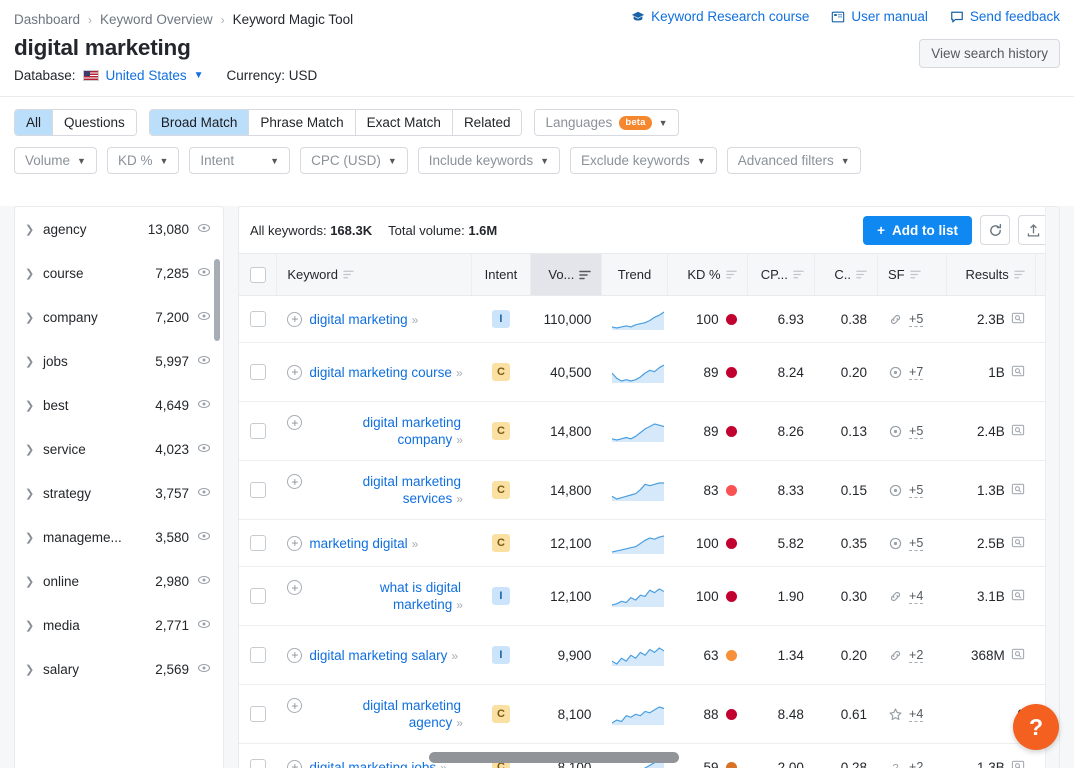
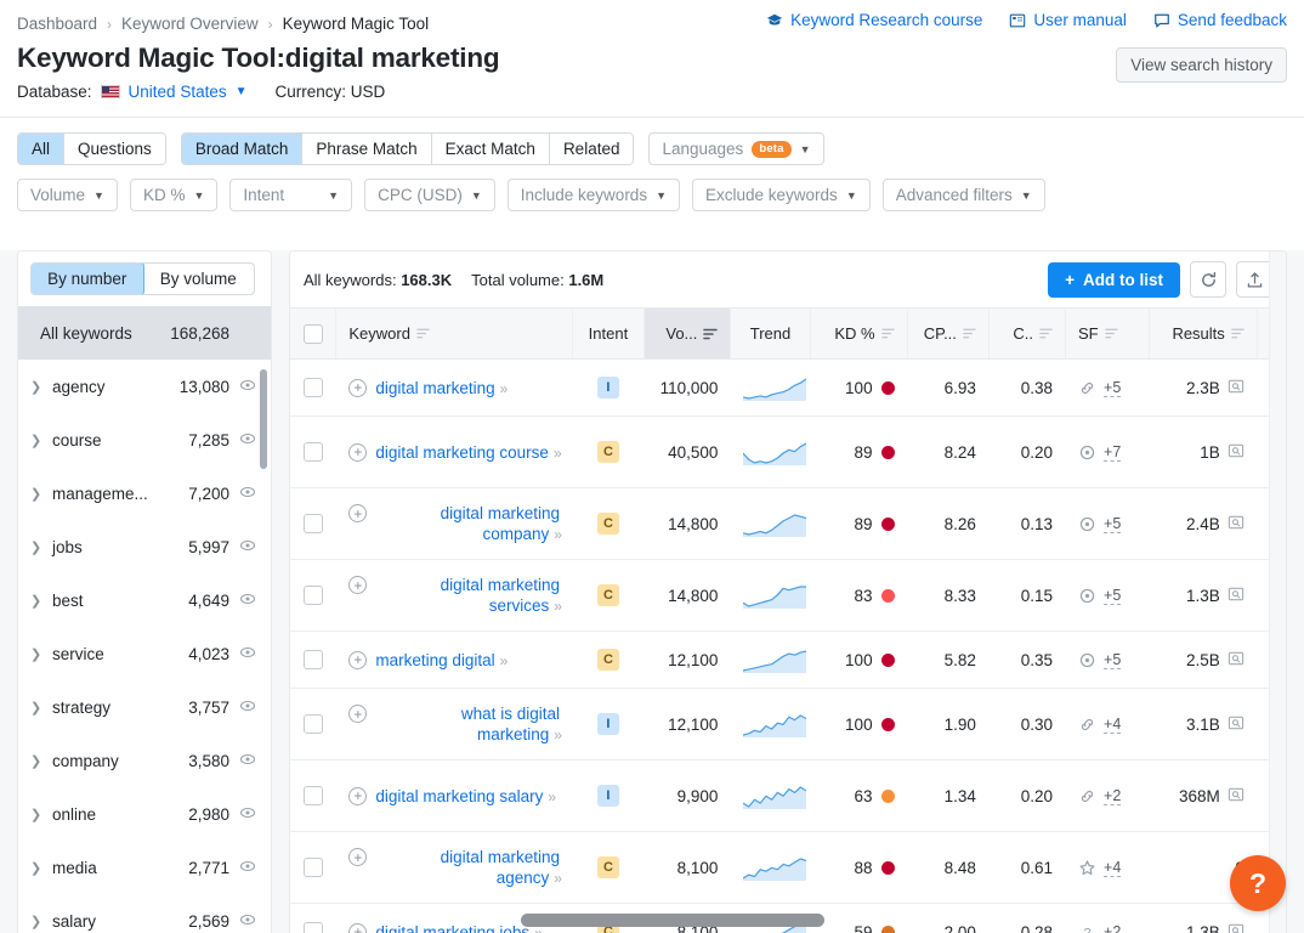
  Dashboard
  ›
  Keyword Overview
  ›
  Keyword Magic Tool
  Keyword Research course
  User manual
  Send feedback
+ Keyword Magic Tool:
  digital marketing
  View search history
  Database:
  United States
  ▼
  Currency: USD
  All
  Questions
  Broad Match
  Phrase Match
  Exact Match
  Related
  Languages
  beta
  ▼
  Volume
  ▼
  KD %
  ▼
  Intent
  ▼
  CPC (USD)
  ▼
  Include keywords
  ▼
  Exclude keywords
  ▼
  Advanced filters
  ▼
+ By number
+ By volume
+ All keywords
+ 168,268
  ❯
  agency
  13,080
  ❯
  course
  7,285
  ❯
- company
+ manageme...
  7,200
  ❯
  jobs
  5,997
  ❯
  best
  4,649
  ❯
  service
  4,023
  ❯
  strategy
  3,757
  ❯
- manageme...
+ company
  3,580
  ❯
  online
  2,980
  ❯
  media
  2,771
  ❯
  salary
  2,569
  All keywords: 168.3K
  Total volume: 1.6M
  +
  Add to list
  	Keyword	Intent	Vo...	Trend	KD %	CP...	C..	SF	Results
  	+ digital marketing »	I	110,000		100	6.93	0.38	+5	2.3B
  	+ digital marketing course »	C	40,500		89	8.24	0.20	+7	1B
  	+ digital marketing company »	C	14,800		89	8.26	0.13	+5	2.4B
  	+ digital marketing services »	C	14,800		83	8.33	0.15	+5	1.3B
  	+ marketing digital »	C	12,100		100	5.82	0.35	+5	2.5B
  	+ what is digital marketing »	I	12,100		100	1.90	0.30	+4	3.1B
  	+ digital marketing salary »	I	9,900		63	1.34	0.20	+2	368M
  	+ digital marketing agency »	C	8,100		88	8.48	0.61	+4
  	+ digital marketing jobs	C	8,100		59	2.00	0.28	+2	1.3B
  ?
